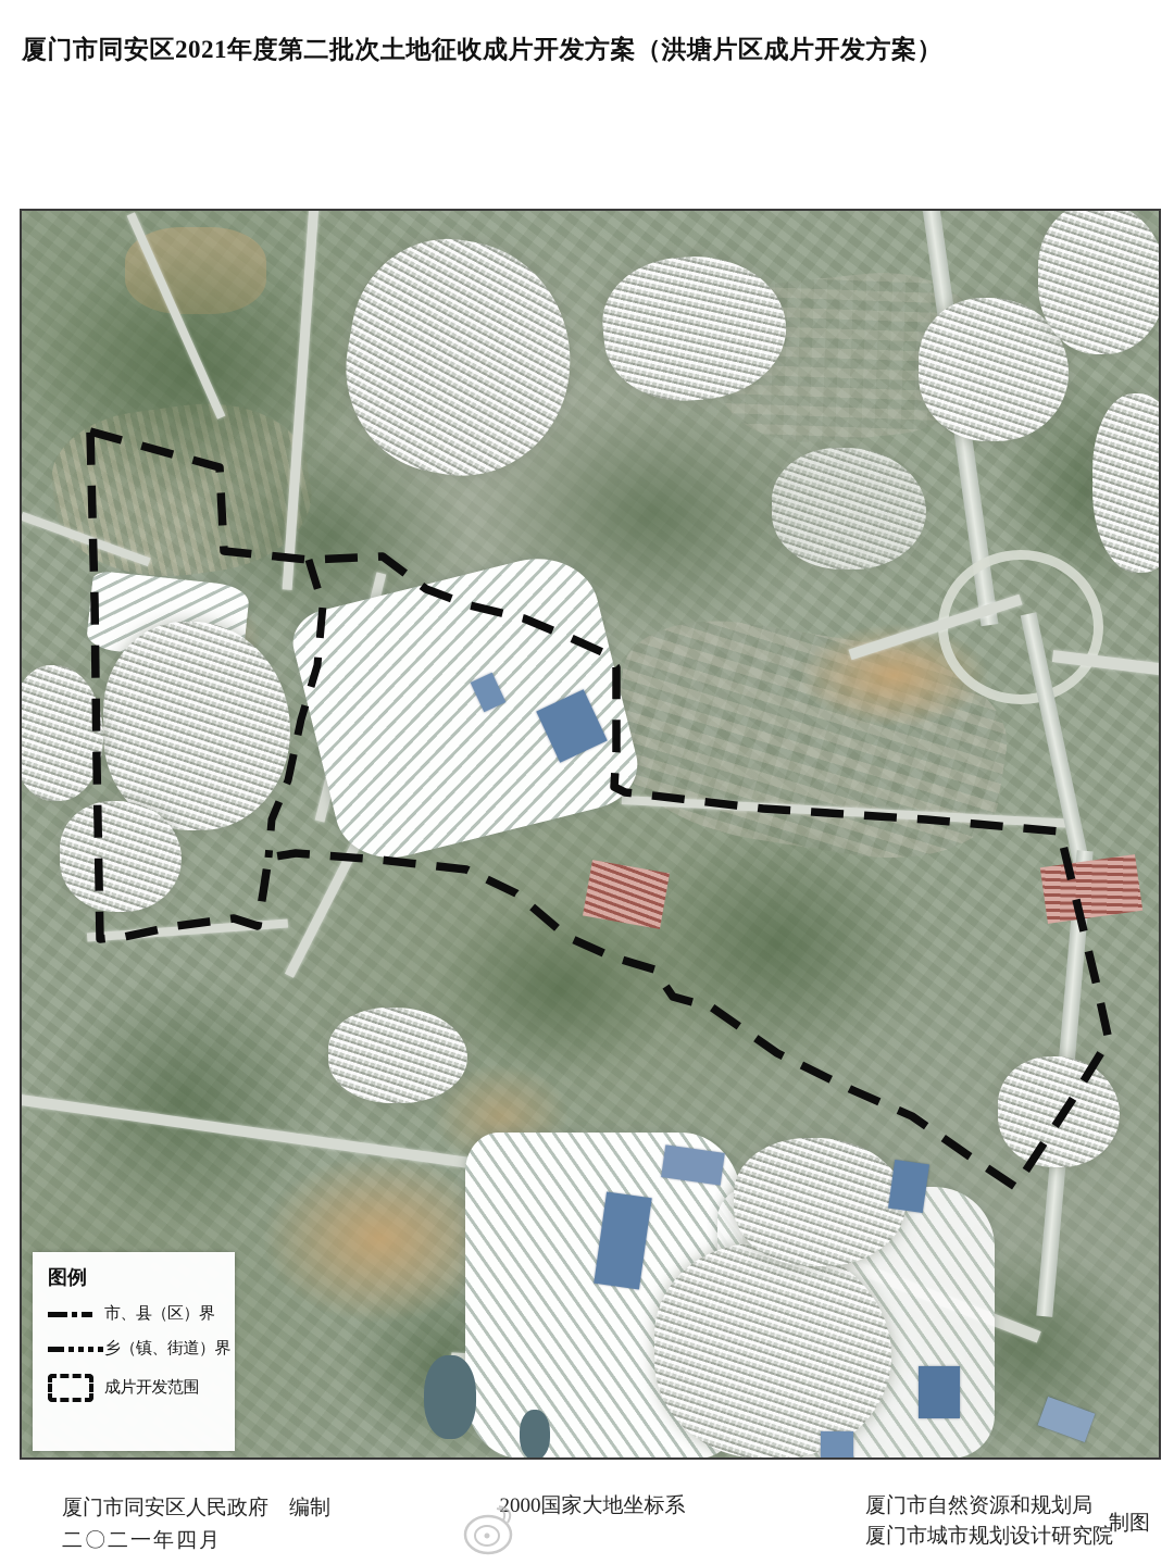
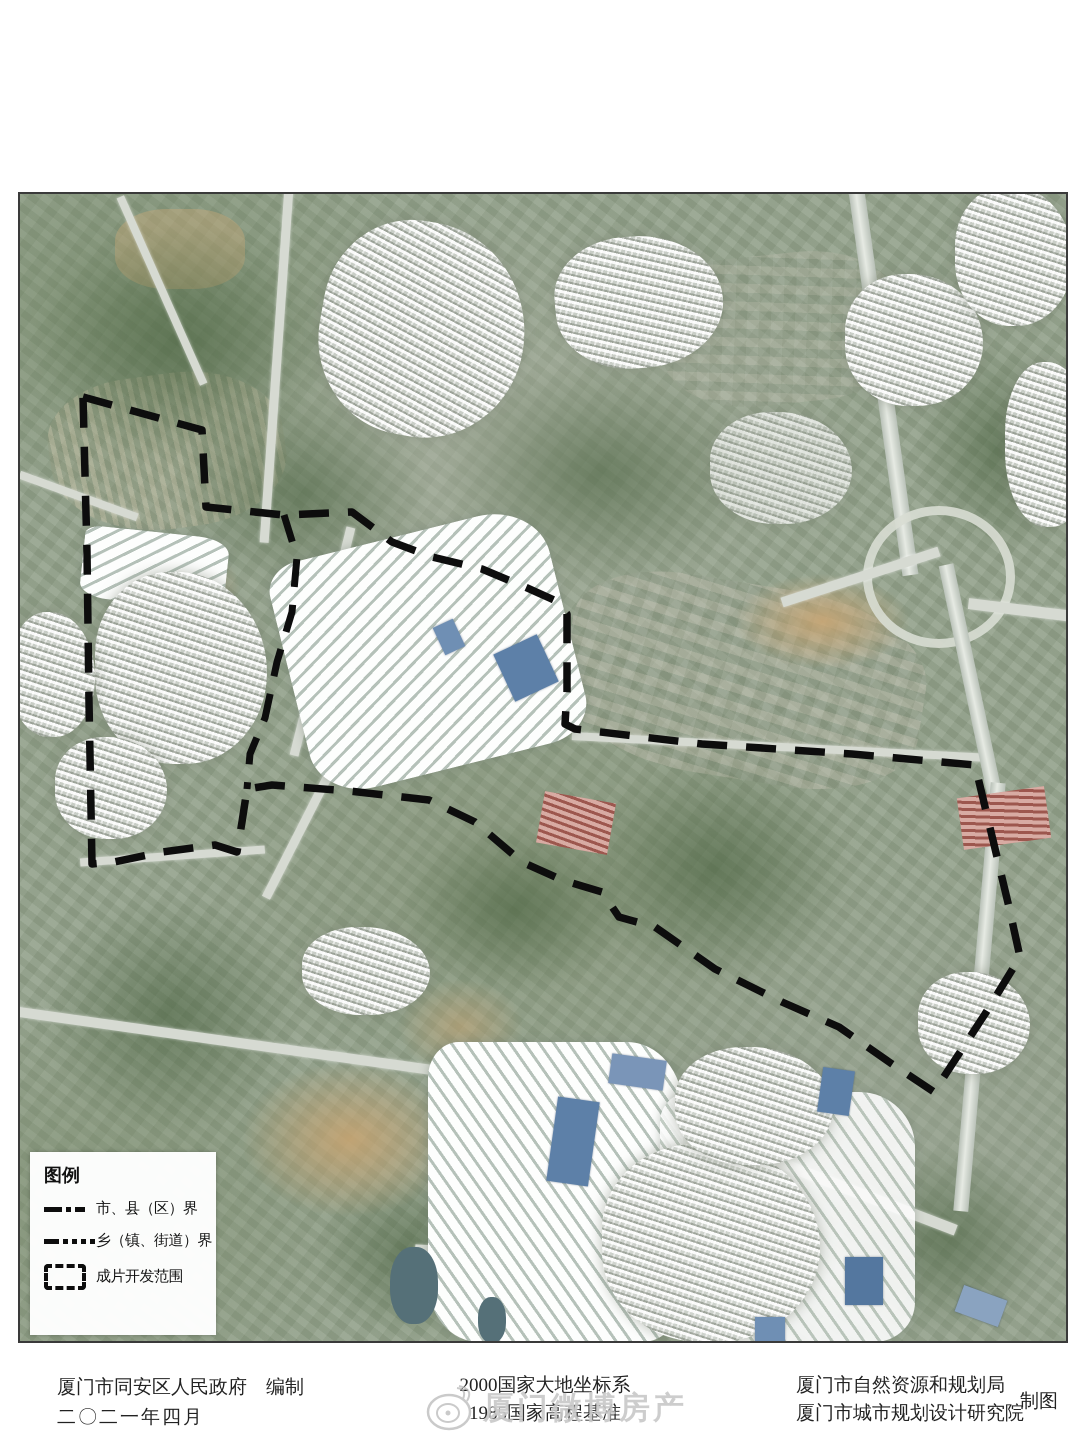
- 厦门市同安区2021年度第二批次土地征收成片开发方案（洪塘片区成片开发方案）
  图例
  市、县（区）界
  乡（镇、街道）界
  成片开发范围
  厦门市同安区人民政府 编制
  二〇二一年四月
  2000国家大地坐标系
+ 1985国家高程基准
  厦门市自然资源和规划局
  厦门市城市规划设计研究院
  制图
+ 厦门微博房产
